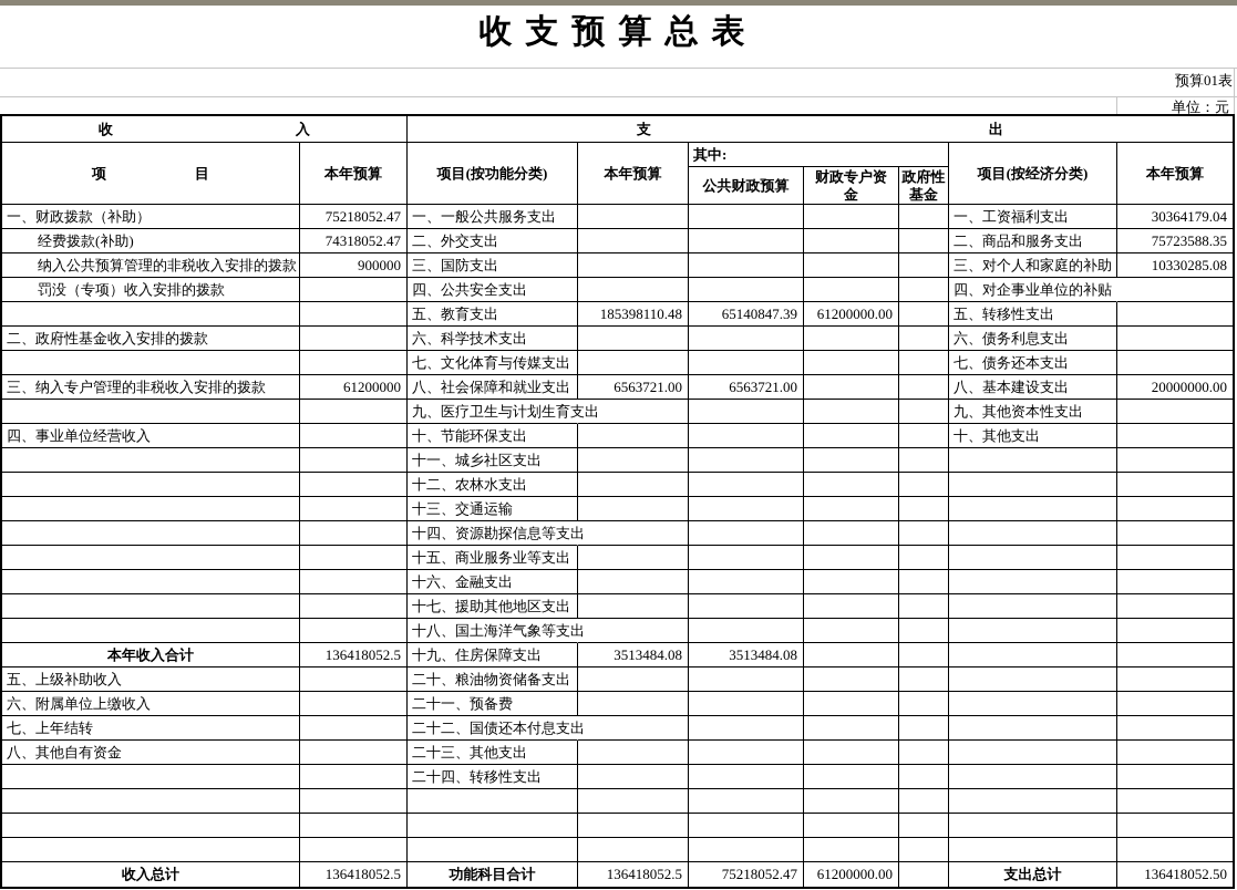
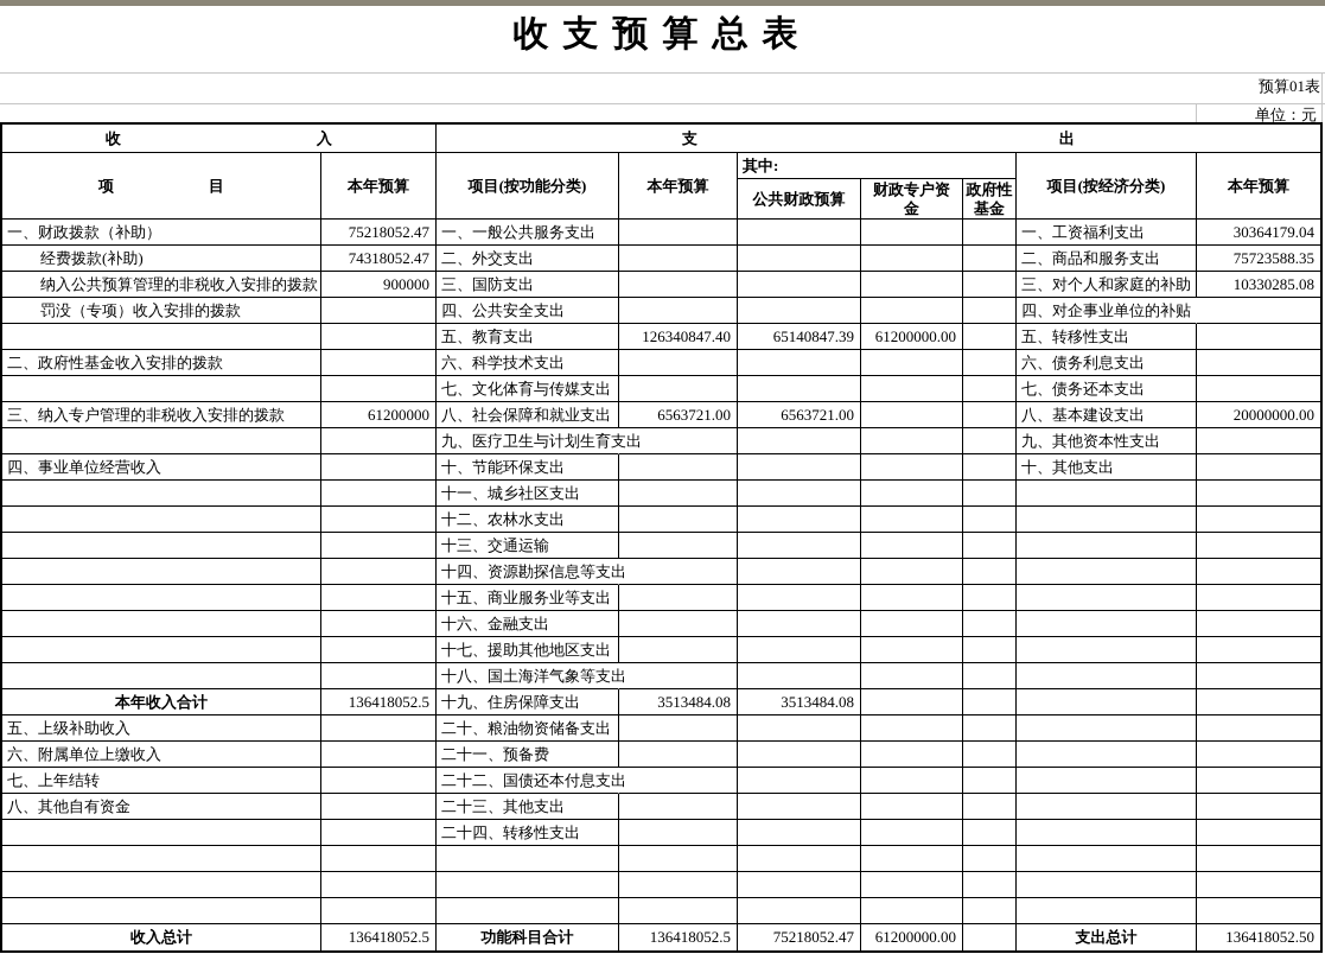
  收支预算总表
  预算01表
  单位：元
  收
  入
  支
  出
  项
  目
  本年预算
  项目(按功能分类)
  本年预算
  其中:
  公共财政预算
  财政专户资
  金
  政府性
  基金
  项目(按经济分类)
  本年预算
  一、财政拨款（补助）
  75218052.47
  一、一般公共服务支出
  一、工资福利支出
  30364179.04
  经费拨款(补助)
  74318052.47
  二、外交支出
  二、商品和服务支出
  75723588.35
  纳入公共预算管理的非税收入安排的拨款
  900000
  三、国防支出
  三、对个人和家庭的补助
  10330285.08
  罚没（专项）收入安排的拨款
  四、公共安全支出
  四、对企事业单位的补贴
  五、教育支出
- 185398110.48
+ 126340847.40
  65140847.39
  61200000.00
  五、转移性支出
  二、政府性基金收入安排的拨款
  六、科学技术支出
  六、债务利息支出
  七、文化体育与传媒支出
  七、债务还本支出
  三、纳入专户管理的非税收入安排的拨款
  61200000
  八、社会保障和就业支出
  6563721.00
  6563721.00
  八、基本建设支出
  20000000.00
  九、医疗卫生与计划生育支
  九、其他资本性支出
  四、事业单位经营收入
  十、节能环保支出
  十、其他支出
  十一、城乡社区支出
  十二、农林水支出
  十三、交通运输
  十四、资源勘探信息等支出
  十五、商业服务业等支出
  十六、金融支出
  十七、援助其他地区支出
  十八、国土海洋气象等支出
  本年收入合计
  136418052.5
  十九、住房保障支出
  3513484.08
  3513484.08
  五、上级补助收入
  二十、粮油物资储备支出
  六、附属单位上缴收入
  二十一、预备费
  七、上年结转
  二十二、国债还本付息支出
  八、其他自有资金
  二十三、其他支出
  二十四、转移性支出
  收入总计
  136418052.5
  功能科目合计
  136418052.5
  75218052.47
  61200000.00
  支出总计
  136418052.50
